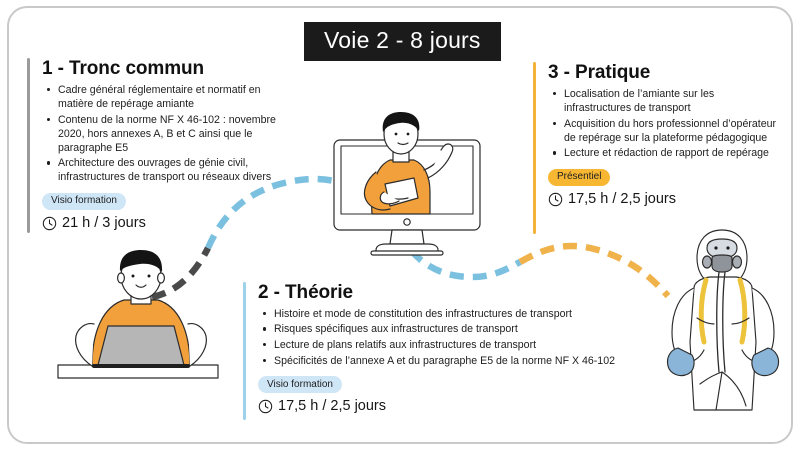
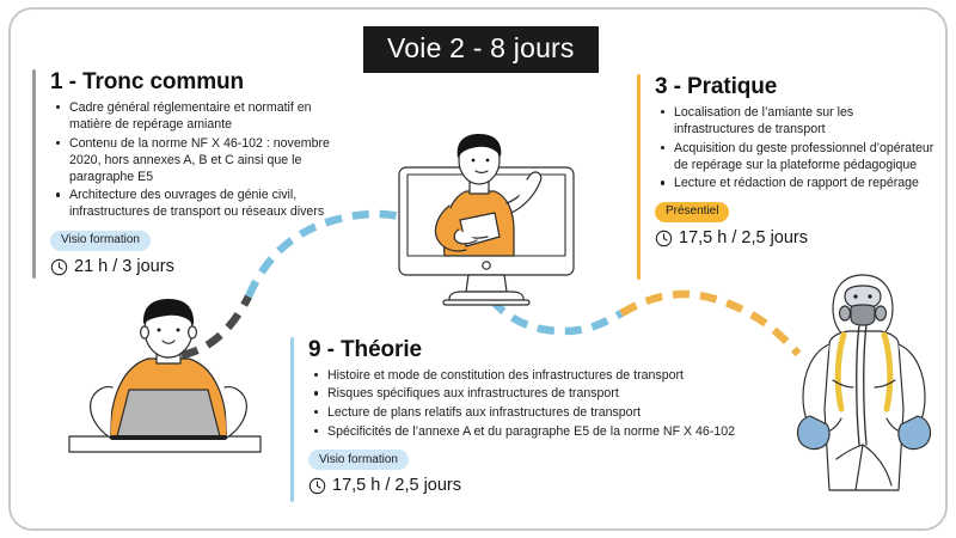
  Voie 2 - 8 jours
  1 - Tronc commun
  Cadre général réglementaire et normatif en matière de repérage amiante
  Contenu de la norme NF X 46-102 : novembre 2020, hors annexes A, B et C ainsi que le paragraphe E5
  Architecture des ouvrages de génie civil, infrastructures de transport ou réseaux divers
  Visio formation
  21 h / 3 jours
- 2 - Théorie
+ 9 - Théorie
  Histoire et mode de constitution des infrastructures de transport
  Risques spécifiques aux infrastructures de transport
  Lecture de plans relatifs aux infrastructures de transport
  Spécificités de l’annexe A et du paragraphe E5 de la norme NF X 46-102
  Visio formation
  17,5 h / 2,5 jours
  3 - Pratique
  Localisation de l’amiante sur les infrastructures de transport
- Acquisition du hors professionnel d’opérateur de repérage sur la plateforme pédagogique
+ Acquisition du geste professionnel d’opérateur de repérage sur la plateforme pédagogique
  Lecture et rédaction de rapport de repérage
  Présentiel
  17,5 h / 2,5 jours
